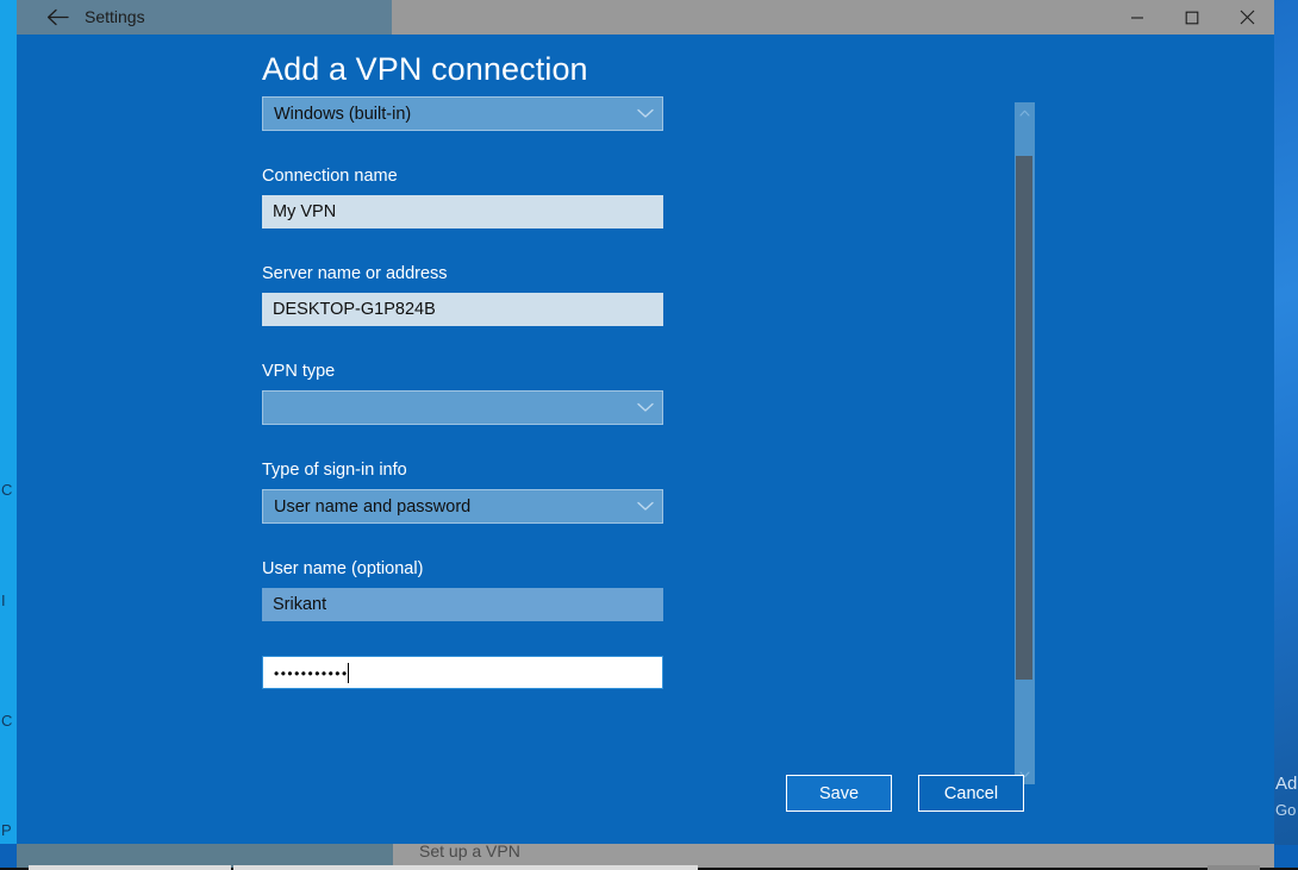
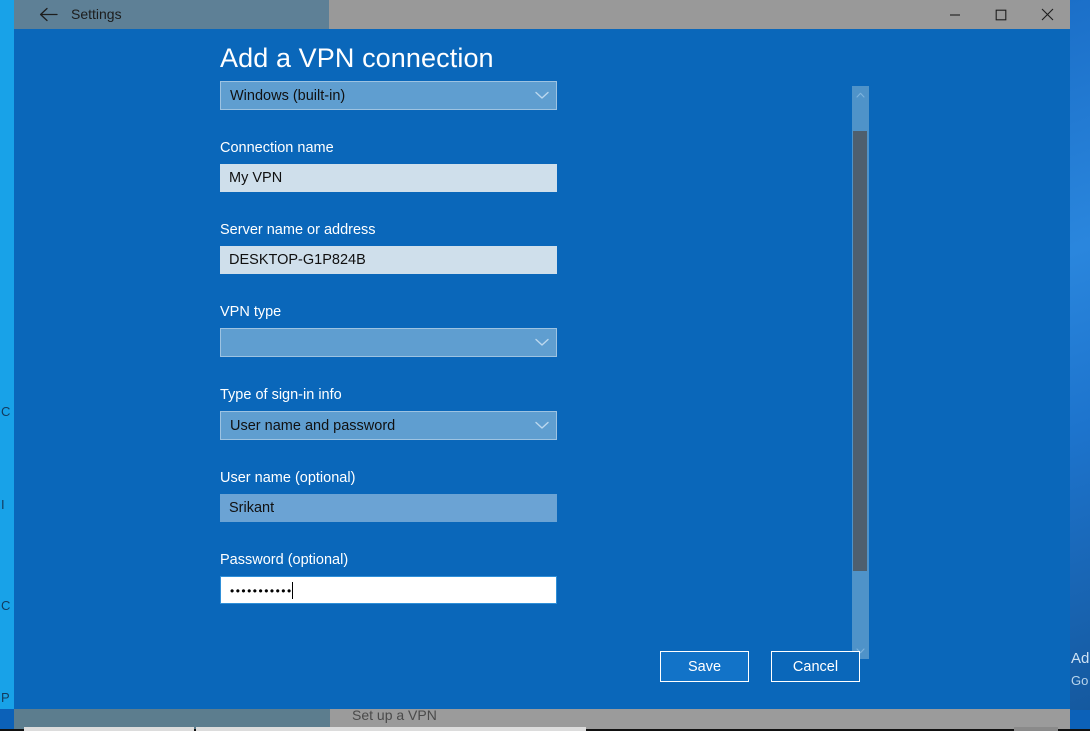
  Ad
  Go
  C
  I
  C
  P
  Set up a VPN
  Settings
  Add a VPN connection
  Windows (built-in)
  Connection name
  My VPN
  Server name or address
  DESKTOP-G1P824B
  VPN type
  Type of sign-in info
  User name and password
  User name (optional)
  Srikant
+ Password (optional)
  •••••••••••
  Save
  Cancel
